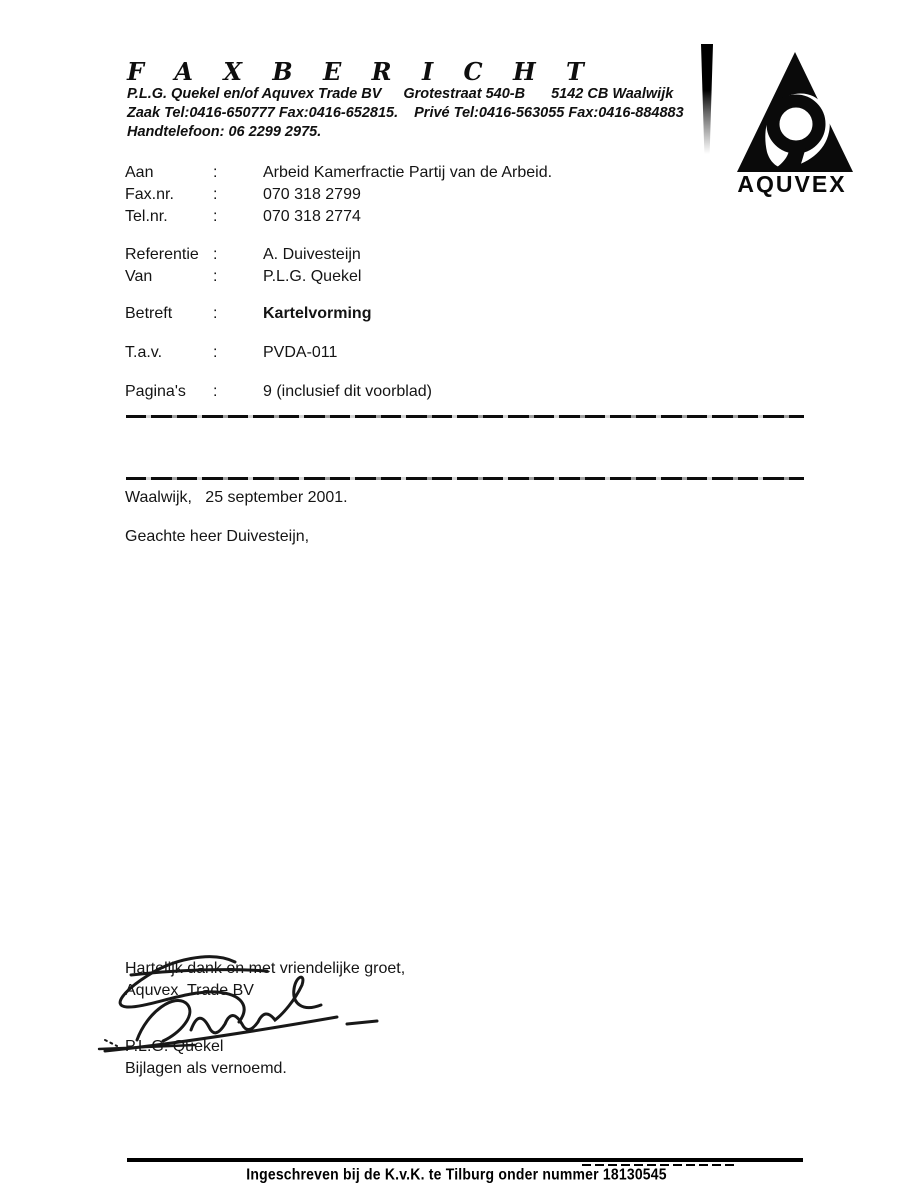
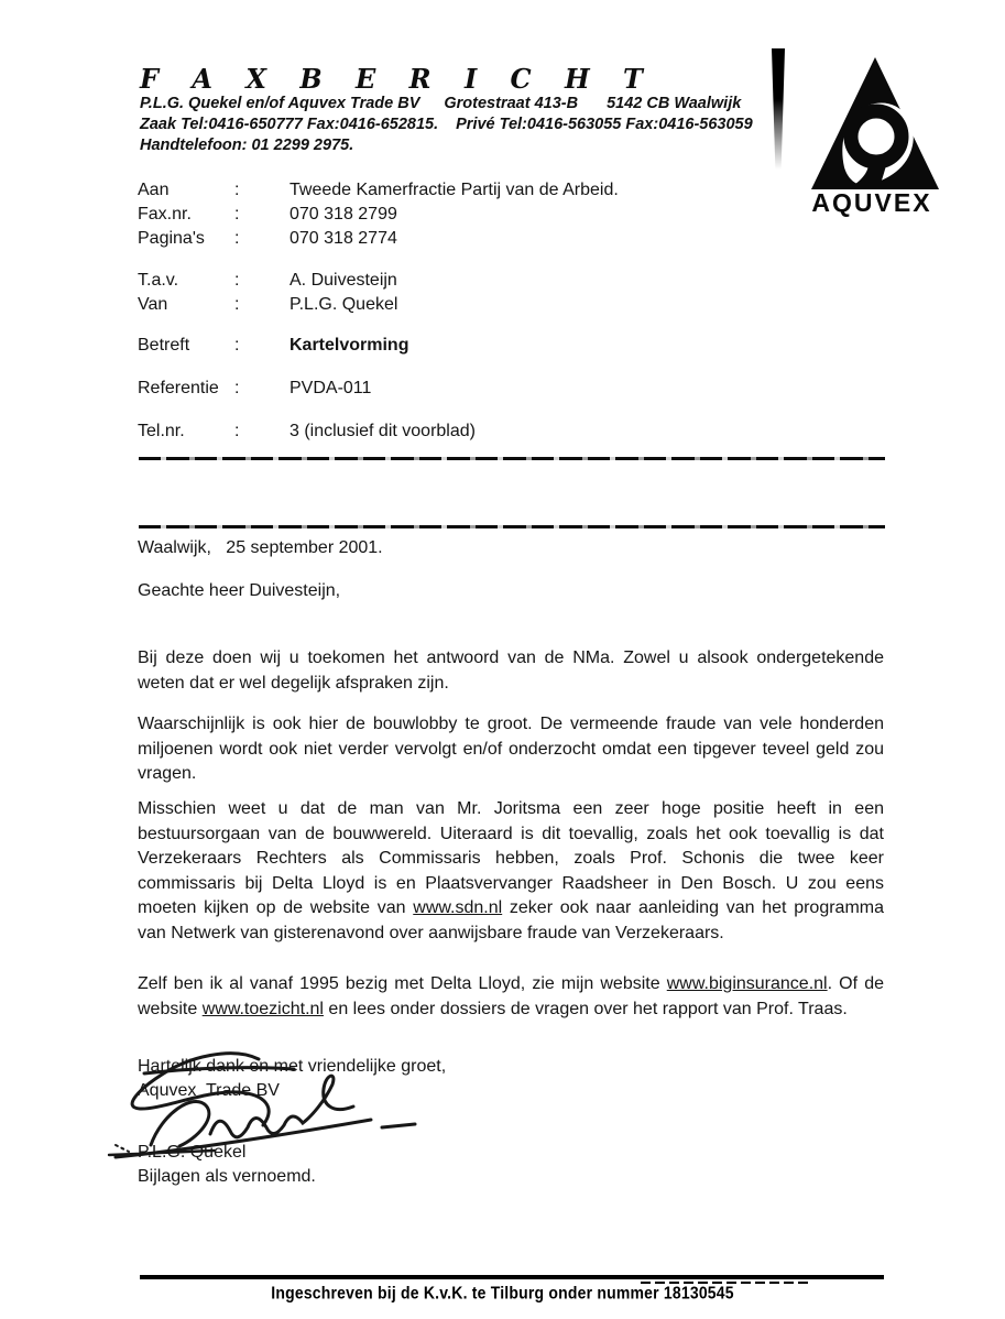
  F A X B E R I C H T
- P.L.G. Quekel en/of Aquvex Trade BV Grotestraat 540-B 5142 CB Waalwijk
+ P.L.G. Quekel en/of Aquvex Trade BV Grotestraat 413-B 5142 CB Waalwijk
- Zaak Tel:0416-650777 Fax:0416-652815. Privé Tel:0416-563055 Fax:0416-884883
+ Zaak Tel:0416-650777 Fax:0416-652815. Privé Tel:0416-563055 Fax:0416-563059
- Handtelefoon: 06 2299 2975.
+ Handtelefoon: 01 2299 2975.
  AQUVEX
  Aan
  :
- Arbeid Kamerfractie Partij van de Arbeid.
+ Tweede Kamerfractie Partij van de Arbeid.
  Fax.nr.
  :
  070 318 2799
- Tel.nr.
+ Pagina's
  :
  070 318 2774
- Referentie
+ T.a.v.
  :
  A. Duivesteijn
  Van
  :
  P.L.G. Quekel
  Betreft
  :
  Kartelvorming
- T.a.v.
+ Referentie
  :
  PVDA-011
- Pagina's
+ Tel.nr.
  :
- 9 (inclusief dit voorblad)
+ 3 (inclusief dit voorblad)
  Waalwijk, 25 september 2001.
  Geachte heer Duivesteijn,
+ Bij deze doen wij u toekomen het antwoord van de NMa. Zowel u alsook ondergetekende weten dat er wel degelijk afspraken zijn.
+ Waarschijnlijk is ook hier de bouwlobby te groot. De vermeende fraude van vele honderden miljoenen wordt ook niet verder vervolgt en/of onderzocht omdat een tipgever teveel geld zou vragen.
+ Misschien weet u dat de man van Mr. Joritsma een zeer hoge positie heeft in een bestuursorgaan van de bouwwereld. Uiteraard is dit toevallig, zoals het ook toevallig is dat Verzekeraars Rechters als Commissaris hebben, zoals Prof. Schonis die twee keer commissaris bij Delta Lloyd is en Plaatsvervanger Raadsheer in Den Bosch. U zou eens moeten kijken op de website van www.sdn.nl zeker ook naar aanleiding van het programma van Netwerk van gisterenavond over aanwijsbare fraude van Verzekeraars.
+ Zelf ben ik al vanaf 1995 bezig met Delta Lloyd, zie mijn website www.biginsurance.nl. Of de website www.toezicht.nl en lees onder dossiers de vragen over het rapport van Prof. Traas.
  Hartlijk d met vriendelijke groet,
  Aquvex Trae BV
  P.L.G. Quekel
  Bijlagen als vernoemd.
  Ingeschreven bij de K.v.K. te Tilburg onder nummer 18130545
